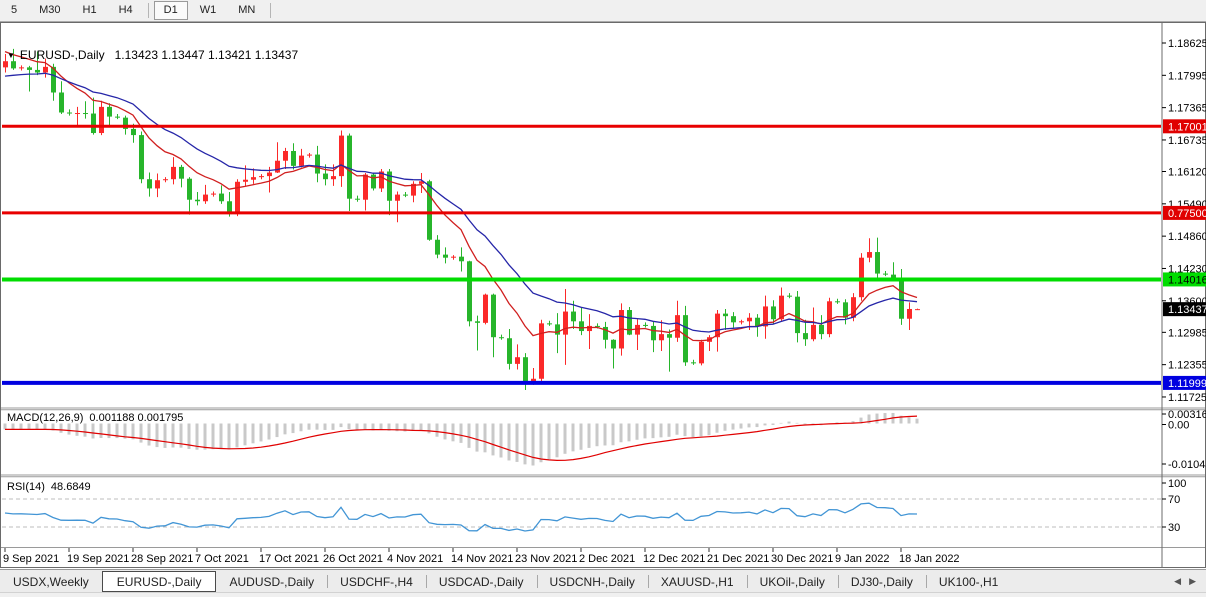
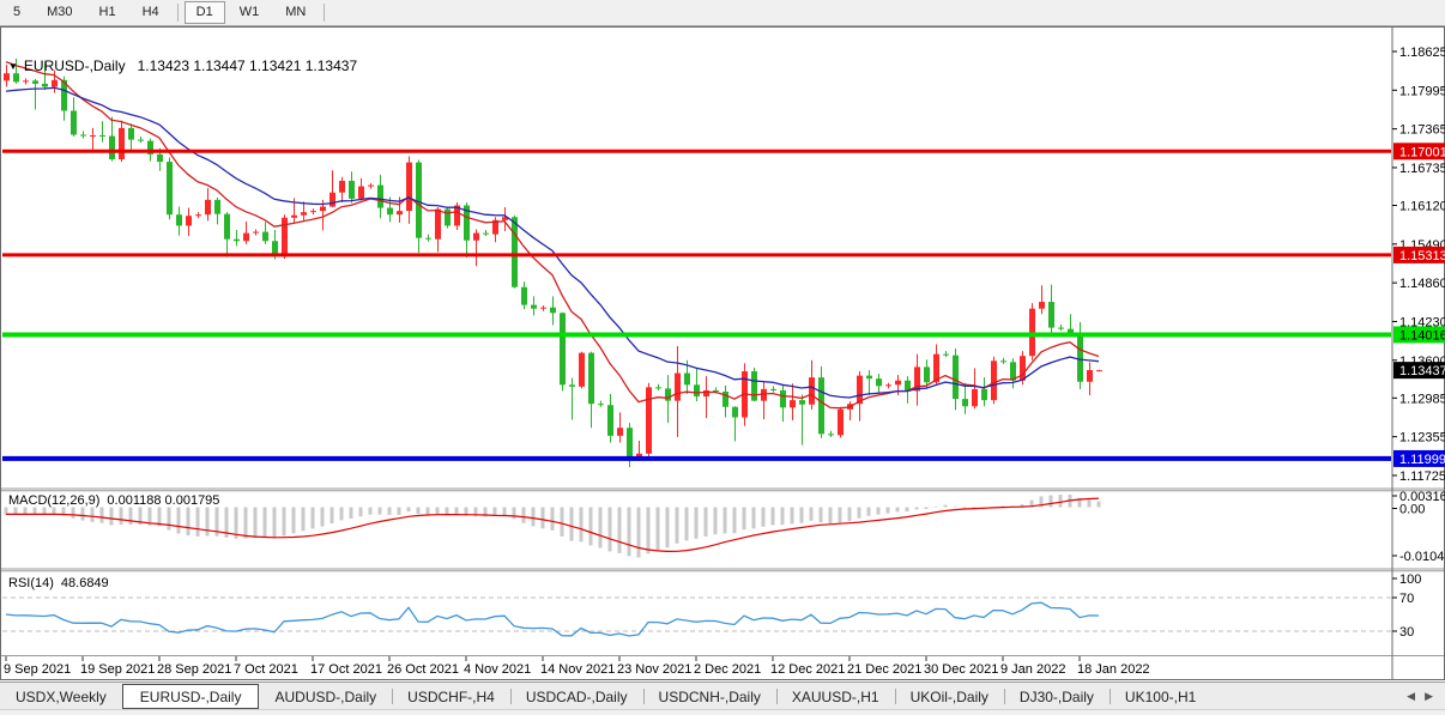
  5
  M30
  H1
  H4
  D1
  W1
  MN
  ▼ EURUSD-,Daily 1.13423 1.13447 1.13421 1.13437
  MACD(12,26,9) 0.001188 0.001795
  RSI(14) 48.6849
  1.18625
  1.17995
  1.17365
  1.16735
  1.16120
  1.15490
  1.14860
  1.14230
  1.13600
  1.12985
  1.12355
  1.11725
  1.17001
- 0.77500
+ 1.15313
  1.14016
  1.11999
  1.13437
  0.00316
  0.00
  -0.0104
  100
  70
  30
  9 Sep 2021
  19 Sep 2021
  28 Sep 2021
  7 Oct 2021
  17 Oct 2021
  26 Oct 2021
  4 Nov 2021
  14 Nov 2021
  23 Nov 2021
  2 Dec 2021
  12 Dec 2021
  21 Dec 2021
  30 Dec 2021
  9 Jan 2022
  18 Jan 2022
  USDX,Weekly
  EURUSD-,Daily
  AUDUSD-,Daily
  USDCHF-,H4
  USDCAD-,Daily
  USDCNH-,Daily
  XAUUSD-,H1
  UKOil-,Daily
  DJ30-,Daily
  UK100-,H1
  ◀
  ▶
